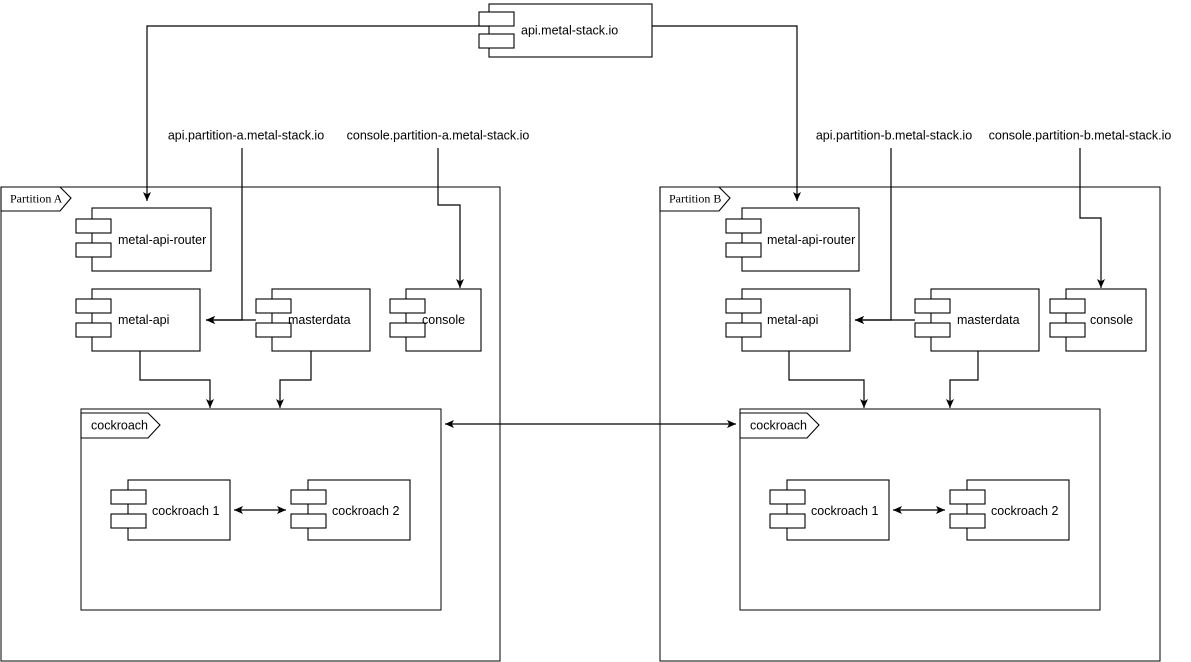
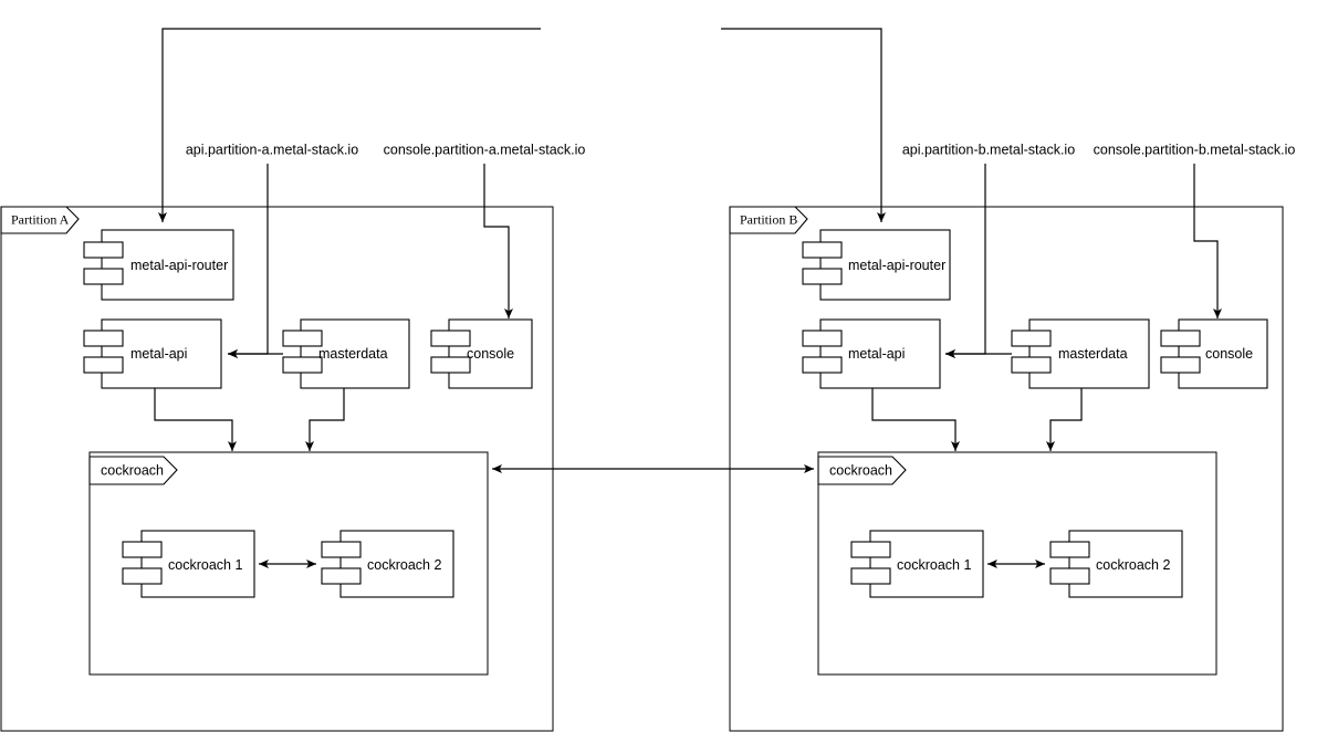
  Partition A
  Partition B
- api.metal-stack.io
  api.partition-a.metal-stack.io
  console.partition-a.metal-stack.io
  api.partition-b.metal-stack.io
  console.partition-b.metal-stack.io
  metal-api-router
  metal-api
  masterdata
  console
  cockroach
  cockroach 1
  cockroach 2
  metal-api-router
  metal-api
  masterdata
  console
  cockroach
  cockroach 1
  cockroach 2
